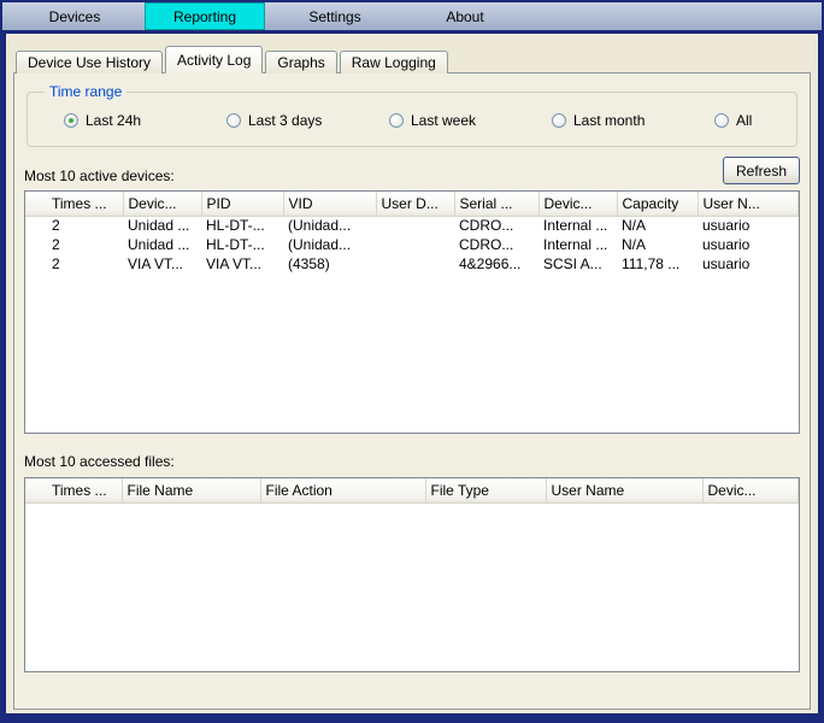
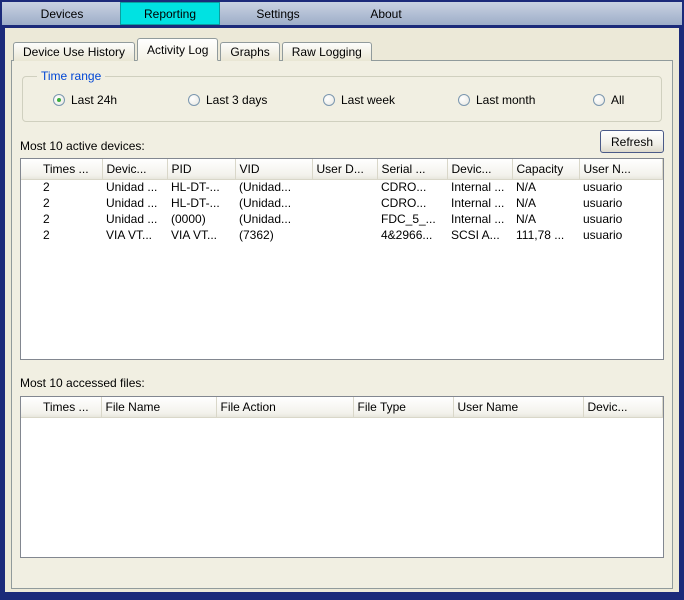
  Devices
  Reporting
  Settings
  About
  Device Use History
  Activity Log
  Graphs
  Raw Logging
  Time range
  Last 24h
  Last 3 days
  Last week
  Last month
  All
  Most 10 active devices:
  Refresh
  Times ...	Devic...	PID	VID	User D...	Serial ...	Devic...	Capacity	User N...
  2	Unidad ...	HL-DT-...	(Unidad...		CDRO...	Internal ...	N/A	usuario
  2	Unidad ...	HL-DT-...	(Unidad...		CDRO...	Internal ...	N/A	usuario
+ 2	Unidad ...	(0000)	(Unidad...		FDC_5_...	Internal ...	N/A	usuario
- 2	VIA VT...	VIA VT...	(4358)		4&2966...	SCSI A...	111,78 ...	usuario
+ 2	VIA VT...	VIA VT...	(7362)		4&2966...	SCSI A...	111,78 ...	usuario
  Most 10 accessed files:
  Times ...	File Name	File Action	File Type	User Name	Devic...
